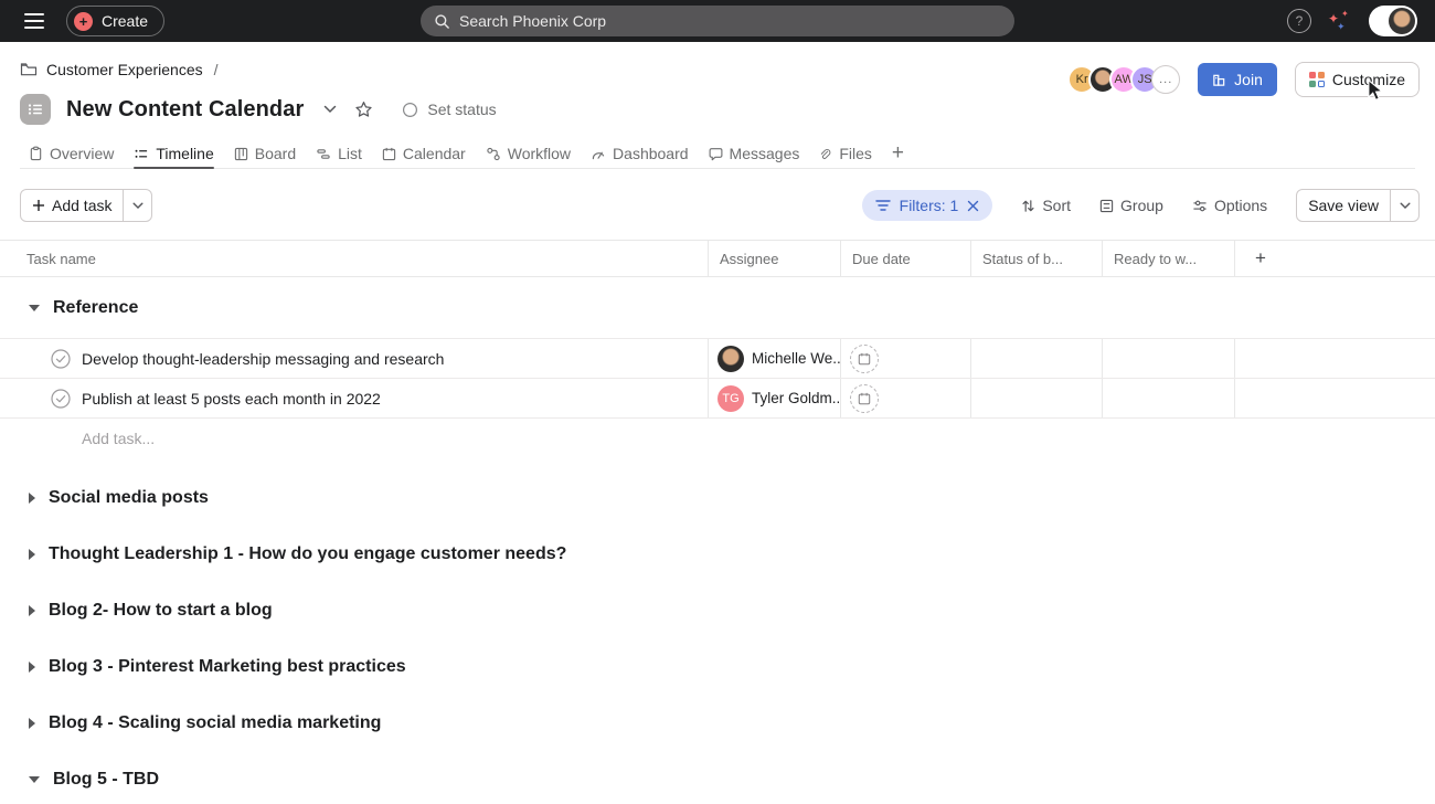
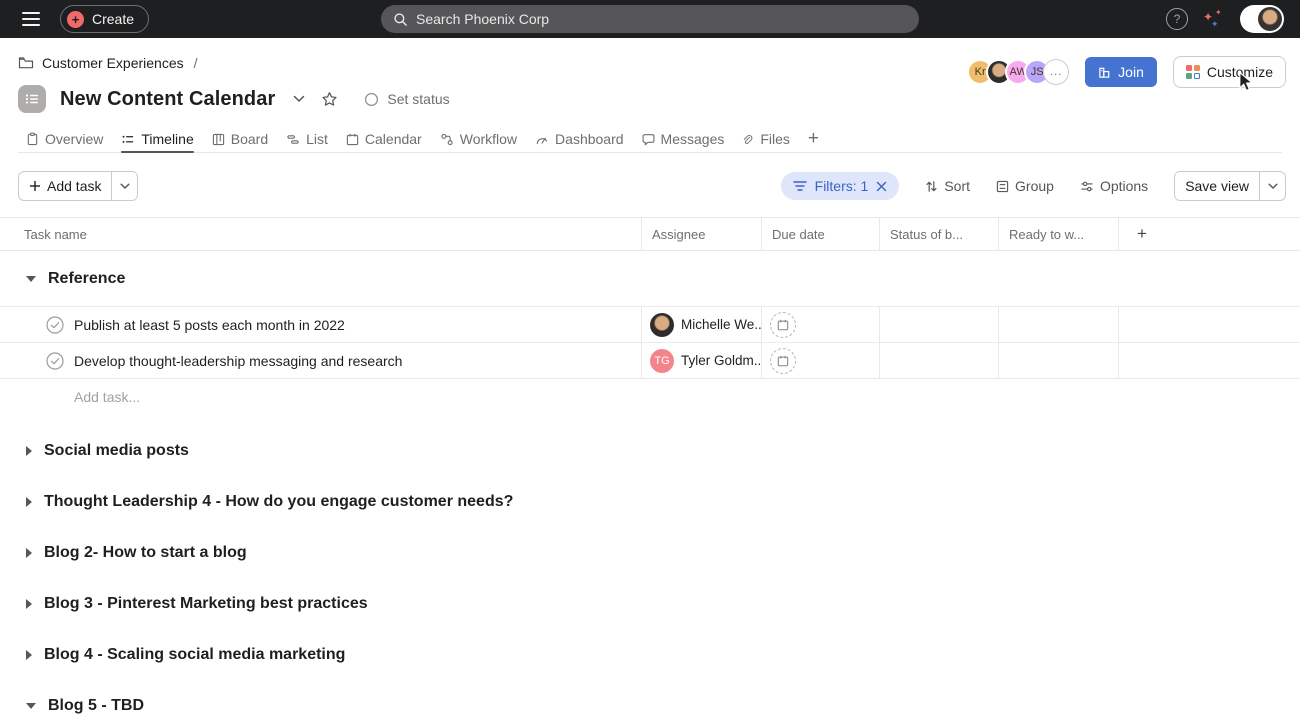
  +
  Create
  Search Phoenix Corp
  ?
  ✦
  ✦
  ✦
  Customer Experiences
  /
  New Content Calendar
  Set status
  Overview
  Timeline
  Board
  List
  Calendar
  Workflow
  Dashboard
  Messages
  Files
  +
  Kr
  AW
  JS
  ...
  Join
  Custmize
  Add task
  Filters: 1
  Sort
  Group
  Options
  Save view
  Task name
  Assignee
  Due date
  Status of b...
  Ready to w...
  +
  Reference
- Develop thought-leadership messaging and research
+ Publish at least 5 posts each month in 2022
  Michelle We..
- Publish at least 5 posts each month in 2022
+ Develop thought-leadership messaging and research
  TG
  Tyler Goldm..
  Add task...
  Social media posts
- Thought Leadership 1 - How do you engage customer needs?
+ Thought Leadership 4 - How do you engage customer needs?
  Blog 2- How to start a blog
  Blog 3 - Pinterest Marketing best practices
  Blog 4 - Scaling social media marketing
  Blog 5 - TBD
